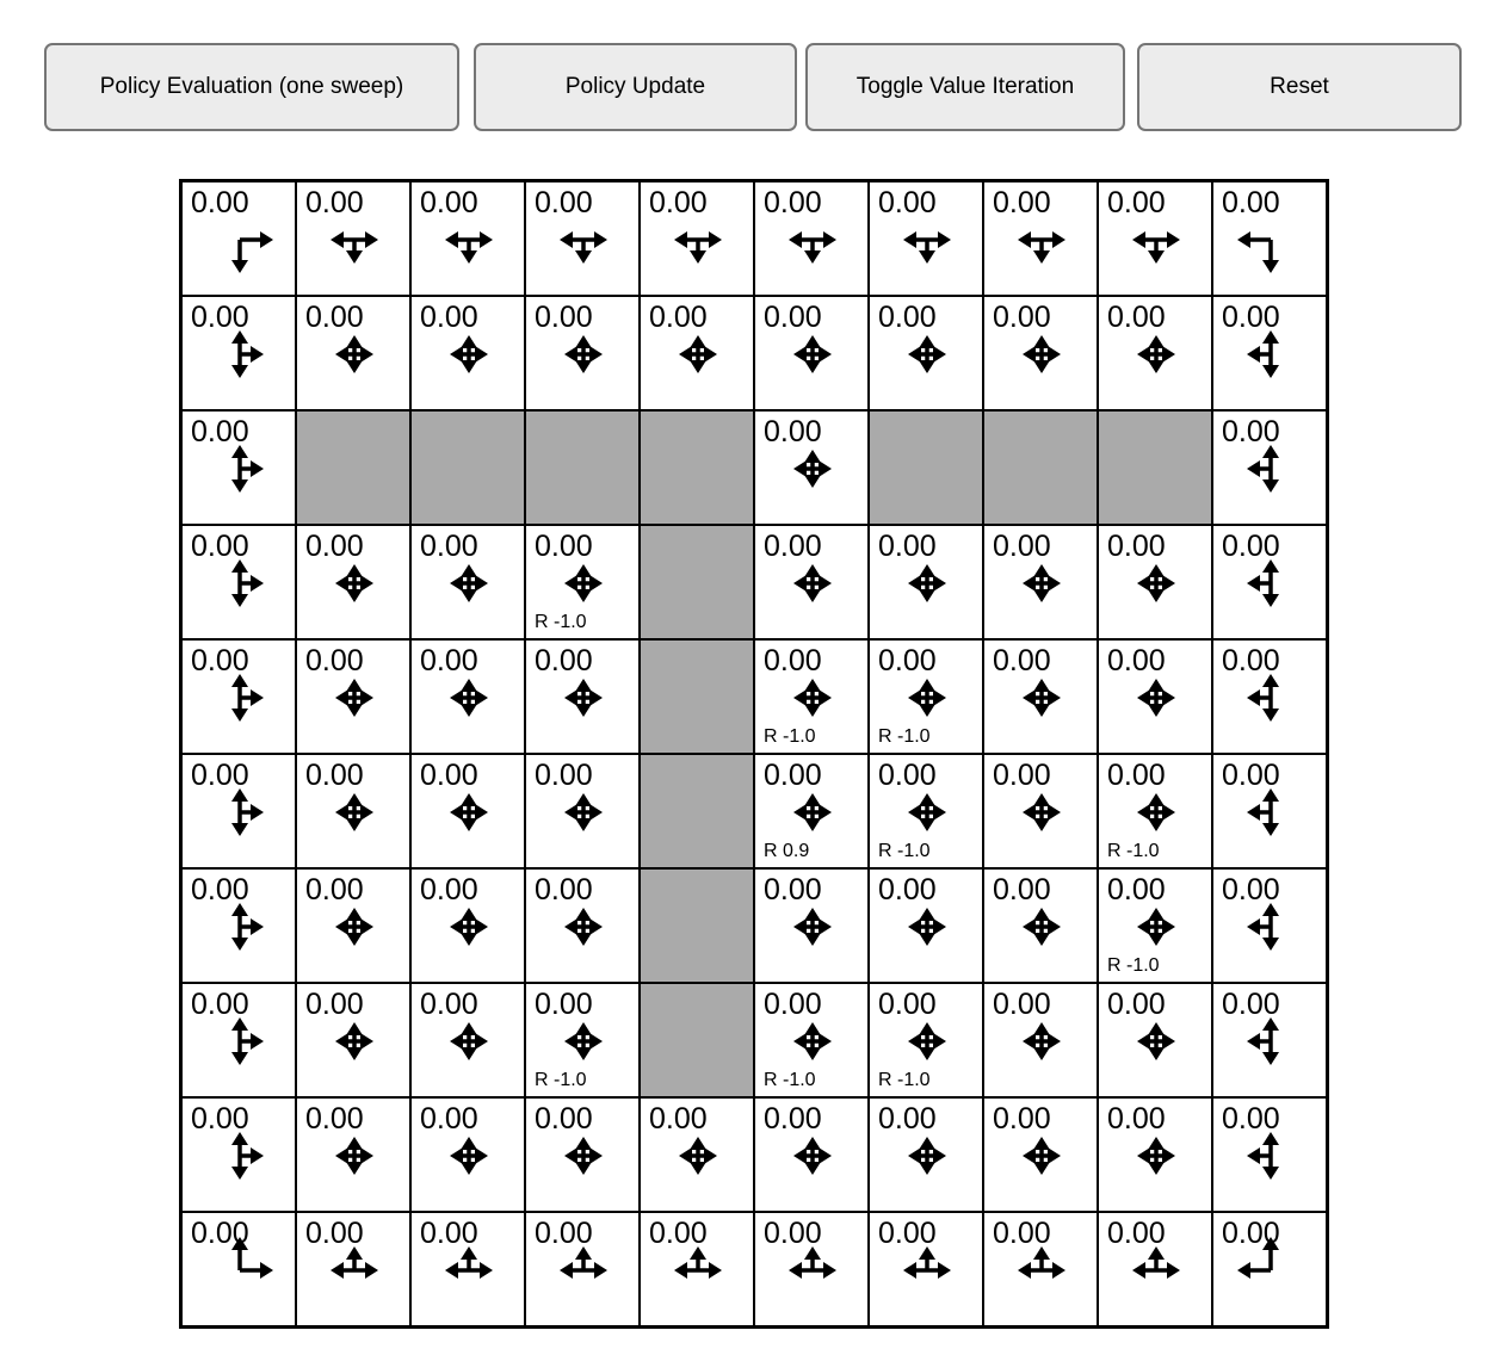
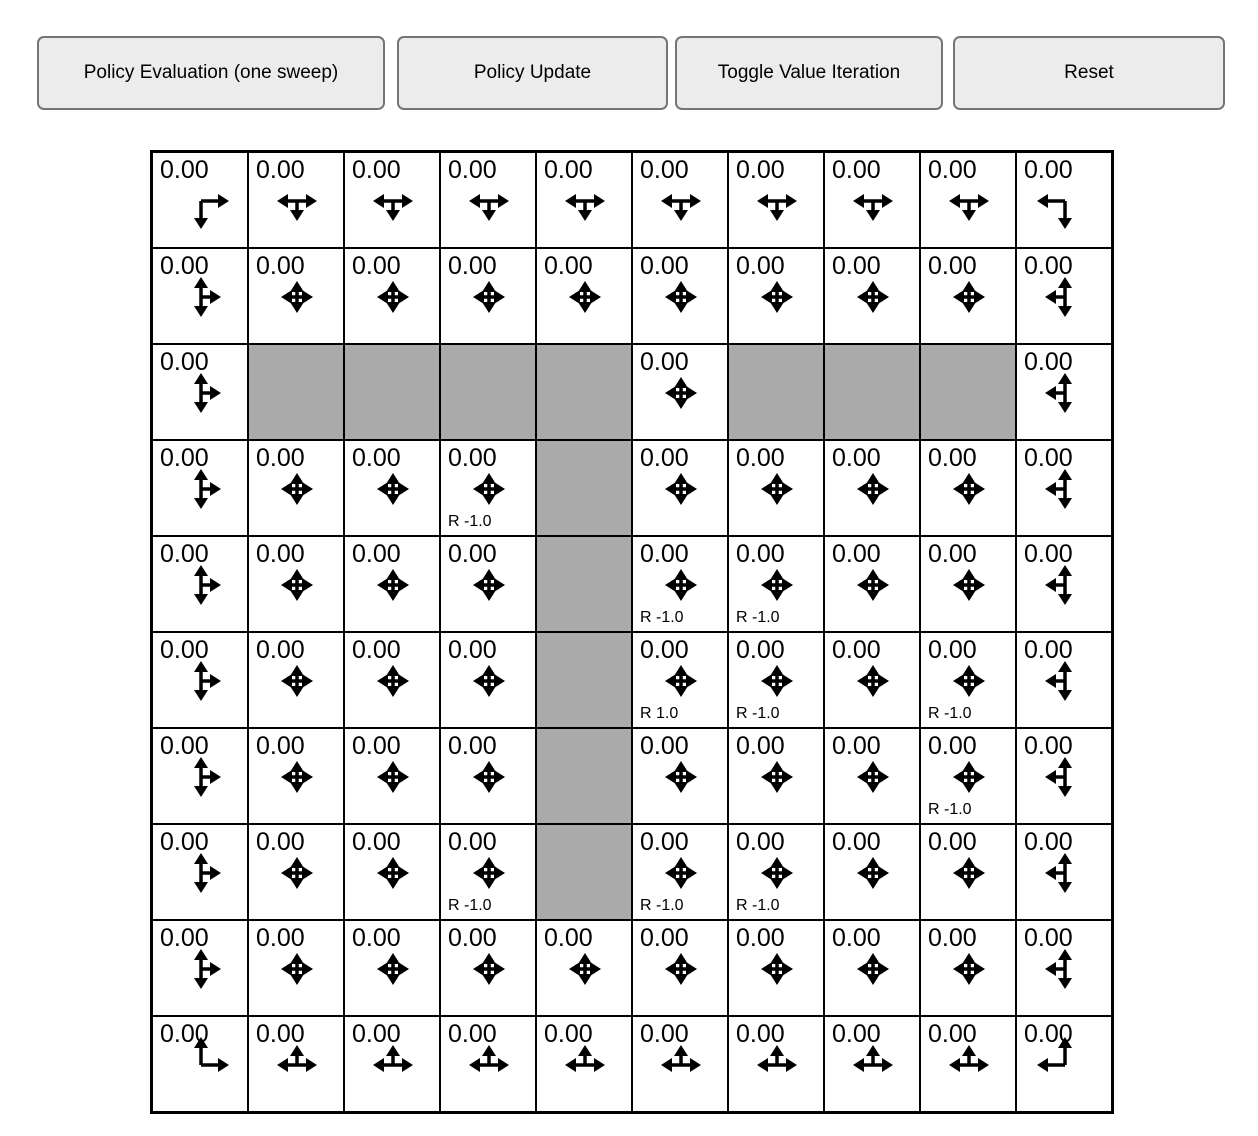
  Policy Evaluation (one sweep)
  Policy Update
  Toggle Value Iteration
  Reset
  0.00
  0.00
  0.00
  0.00
  0.00
  0.00
  0.00
  0.00
  0.00
  0.00
  0.00
  0.00
  0.00
  0.00
  0.00
  0.00
  0.00
  0.00
  0.00
  0.00
  0.00
  0.00
  0.00
  0.00
  0.00
  0.00
  0.00
  R -1.0
  0.00
  0.00
  0.00
  0.00
  0.00
  0.00
  0.00
  0.00
  0.00
  0.00
  R -1.0
  0.00
  R -1.0
  0.00
  0.00
  0.00
  0.00
  0.00
  0.00
  0.00
  0.00
- R 0.9
+ R 1.0
  0.00
  R -1.0
  0.00
  0.00
  R -1.0
  0.00
  0.00
  0.00
  0.00
  0.00
  0.00
  0.00
  0.00
  0.00
  R -1.0
  0.00
  0.00
  0.00
  0.00
  0.00
  R -1.0
  0.00
  R -1.0
  0.00
  R -1.0
  0.00
  0.00
  0.00
  0.00
  0.00
  0.00
  0.00
  0.00
  0.00
  0.00
  0.00
  0.00
  0.00
  0.00
  0.00
  0.00
  0.00
  0.00
  0.00
  0.00
  0.00
  0.00
  0.00
